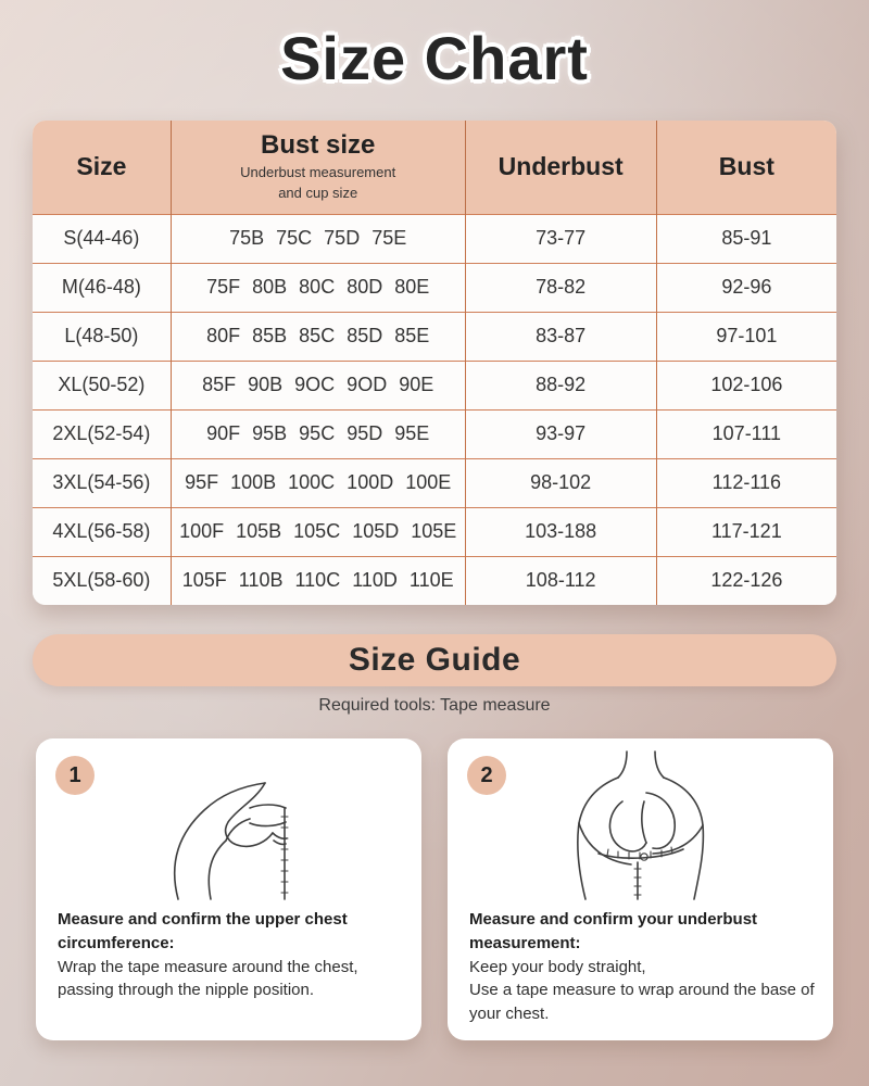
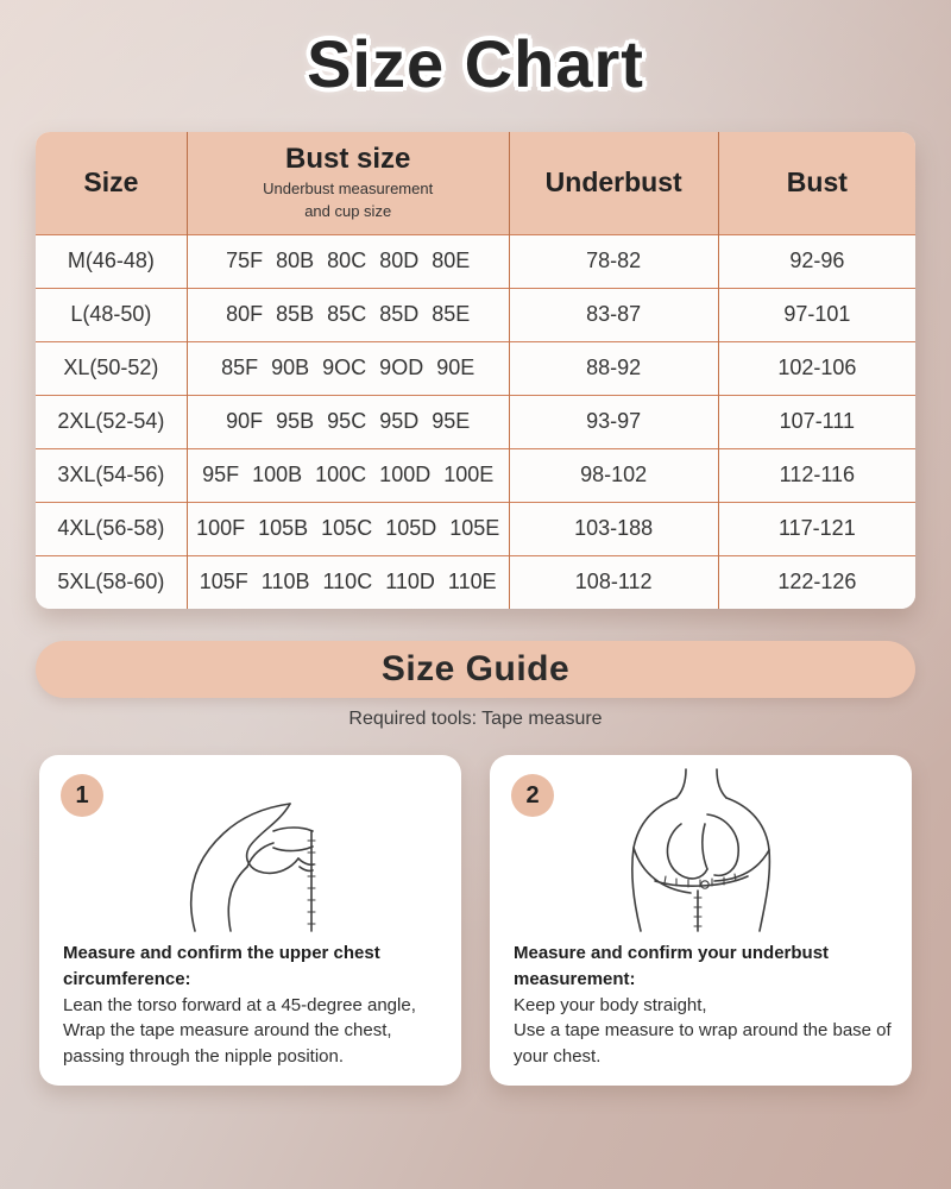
  Size Chart
  Size	Bust size Underbust measurement and cup size	Underbust	Bust
- S(44-46)	75B 75C 75D 75E	73-77	85-91
  M(46-48)	75F 80B 80C 80D 80E	78-82	92-96
  L(48-50)	80F 85B 85C 85D 85E	83-87	97-101
  XL(50-52)	85F 90B 9OC 9OD 90E	88-92	102-106
  2XL(52-54)	90F 95B 95C 95D 95E	93-97	107-111
  3XL(54-56)	95F 100B 100C 100D 100E	98-102	112-116
  4XL(56-58)	100F 105B 105C 105D 105E	103-188	117-121
  5XL(58-60)	105F 110B 110C 110D 110E	108-112	122-126
  Size Guide
  Required tools: Tape measure
  1
  Measure and confirm the upper chest circumference:
+ Lean the torso forward at a 45-degree angle,
  Wrap the tape measure around the chest,
  passing through the nipple position.
  2
  Measure and confirm your underbust measurement:
  Keep your body straight,
  Use a tape measure to wrap around the base of your chest.
